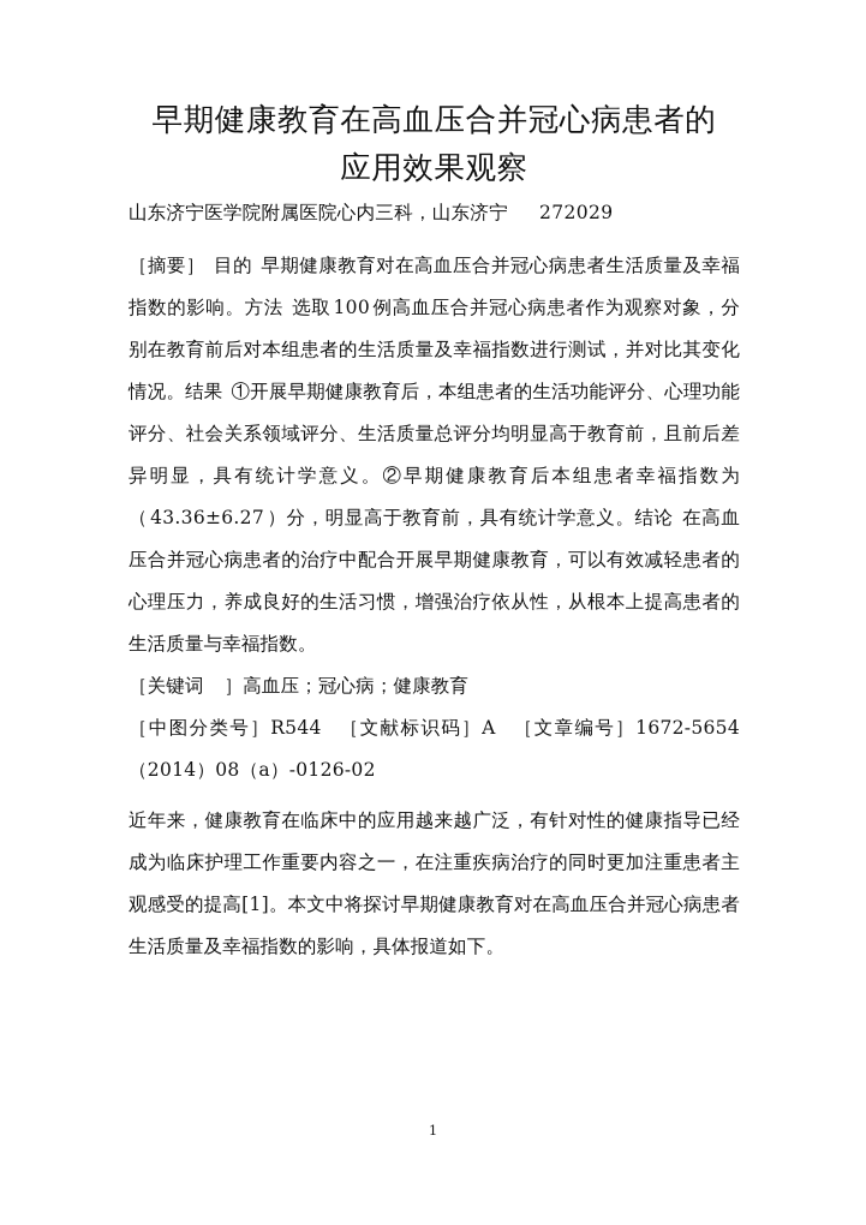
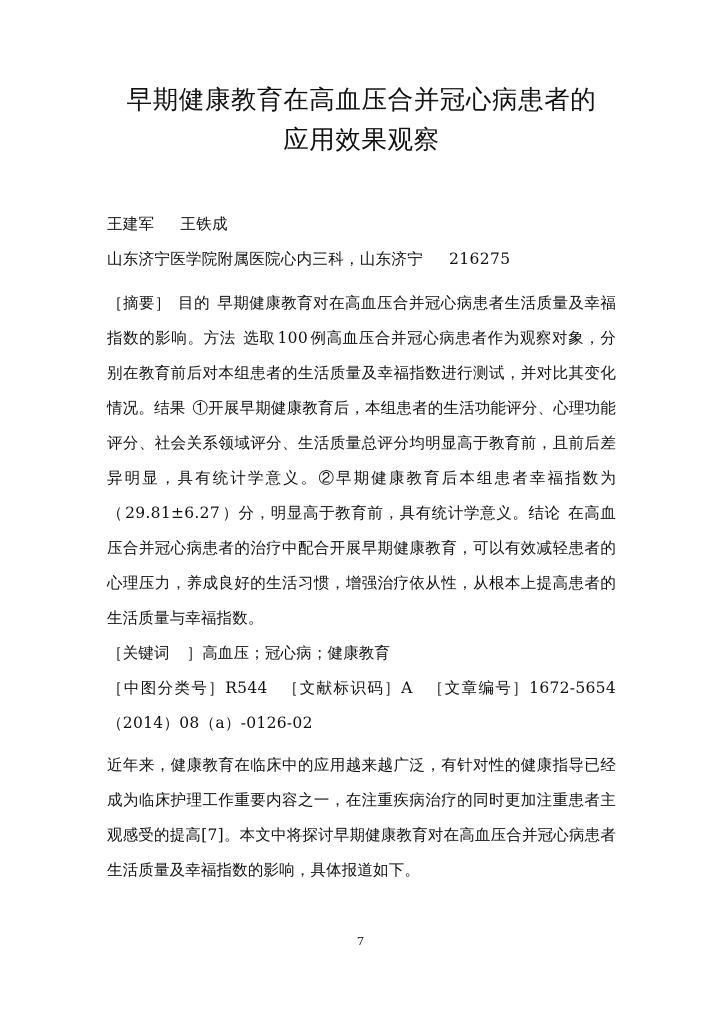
  早期健康教育在高血压合并冠心病患者的
  应用效果观察
+ 王建军 王铁成
- 山东济宁医学院附属医院心内三科，山东济宁 272029
+ 山东济宁医学院附属医院心内三科，山东济宁 216275
- ［摘要］ 目的 早期健康教育对在高血压合并冠心病患者生活质量及幸福指数的影响。方法 选取100例高血压合并冠心病患者作为观察对象，分别在教育前后对本组患者的生活质量及幸福指数进行测试，并对比其变化情况。结果 ①开展早期健康教育后，本组患者的生活功能评分、心理功能评分、社会关系领域评分、生活质量总评分均明显高于教育前，且前后差异明显，具有统计学意义。②早期健康教育后本组患者幸福指数为（43.36±6.27）分，明显高于教育前，具有统计学意义。结论 在高血压合并冠心病患者的治疗中配合开展早期健康教育，可以有效减轻患者的心理压力，养成良好的生活习惯，增强治疗依从性，从根本上提高患者的生活质量与幸福指数。
+ ［摘要］ 目的 早期健康教育对在高血压合并冠心病患者生活质量及幸福指数的影响。方法 选取100例高血压合并冠心病患者作为观察对象，分别在教育前后对本组患者的生活质量及幸福指数进行测试，并对比其变化情况。结果 ①开展早期健康教育后，本组患者的生活功能评分、心理功能评分、社会关系领域评分、生活质量总评分均明显高于教育前，且前后差异明显，具有统计学意义。②早期健康教育后本组患者幸福指数为（29.81±6.27）分，明显高于教育前，具有统计学意义。结论 在高血压合并冠心病患者的治疗中配合开展早期健康教育，可以有效减轻患者的心理压力，养成良好的生活习惯，增强治疗依从性，从根本上提高患者的生活质量与幸福指数。
  ［关键词 ］高血压；冠心病；健康教育
  ［中图分类号］R544 ［文献标识码］A ［文章编号］1672-5654（2014）08（a）-0126-02
- 近年来，健康教育在临床中的应用越来越广泛，有针对性的健康指导已经成为临床护理工作重要内容之一，在注重疾病治疗的同时更加注重患者主观感受的提高[1]。本文中将探讨早期健康教育对在高血压合并冠心病患者生活质量及幸福指数的影响，具体报道如下。
+ 近年来，健康教育在临床中的应用越来越广泛，有针对性的健康指导已经成为临床护理工作重要内容之一，在注重疾病治疗的同时更加注重患者主观感受的提高[7]。本文中将探讨早期健康教育对在高血压合并冠心病患者生活质量及幸福指数的影响，具体报道如下。
- 1
+ 7
